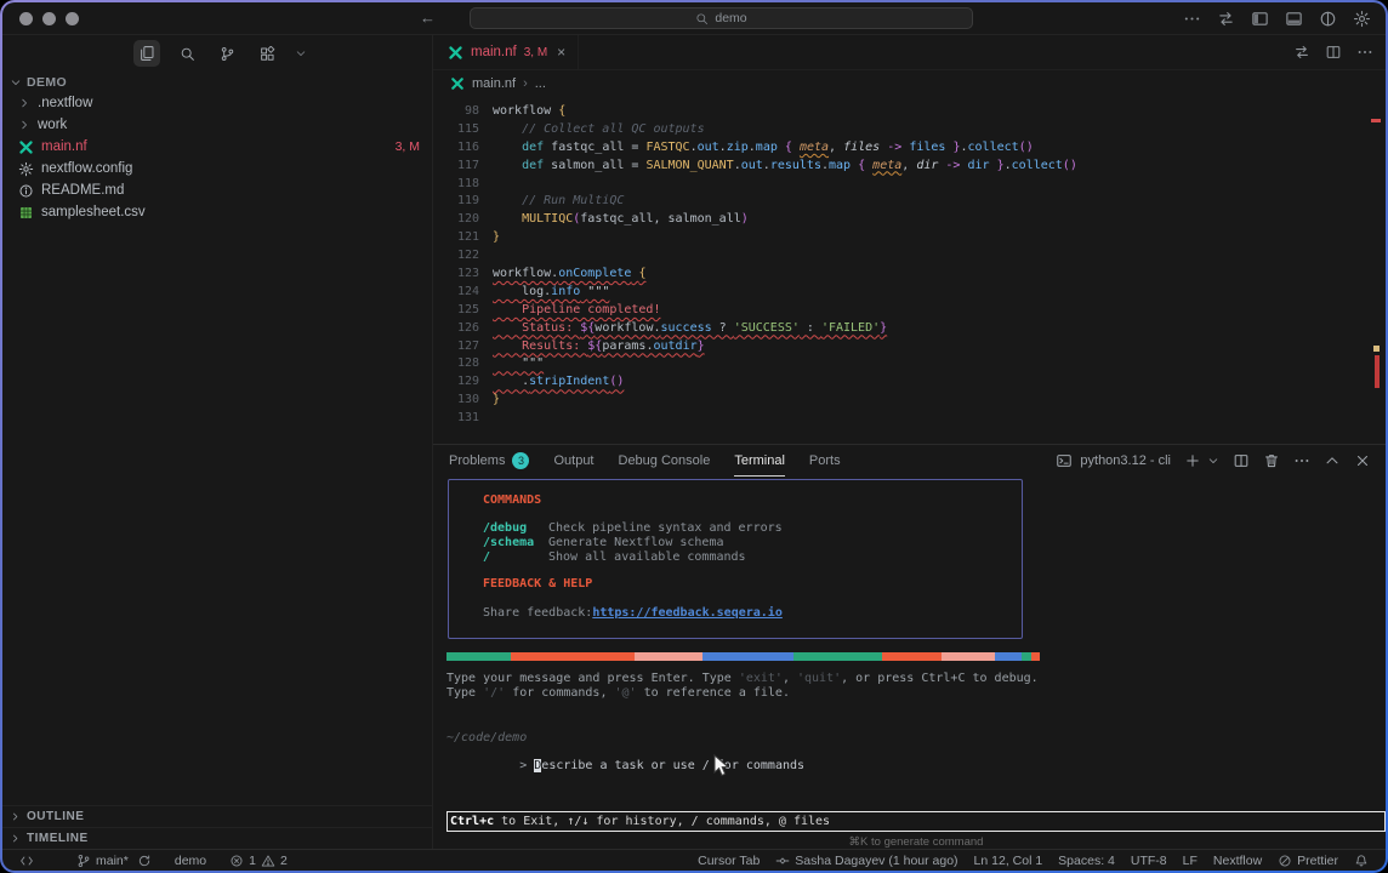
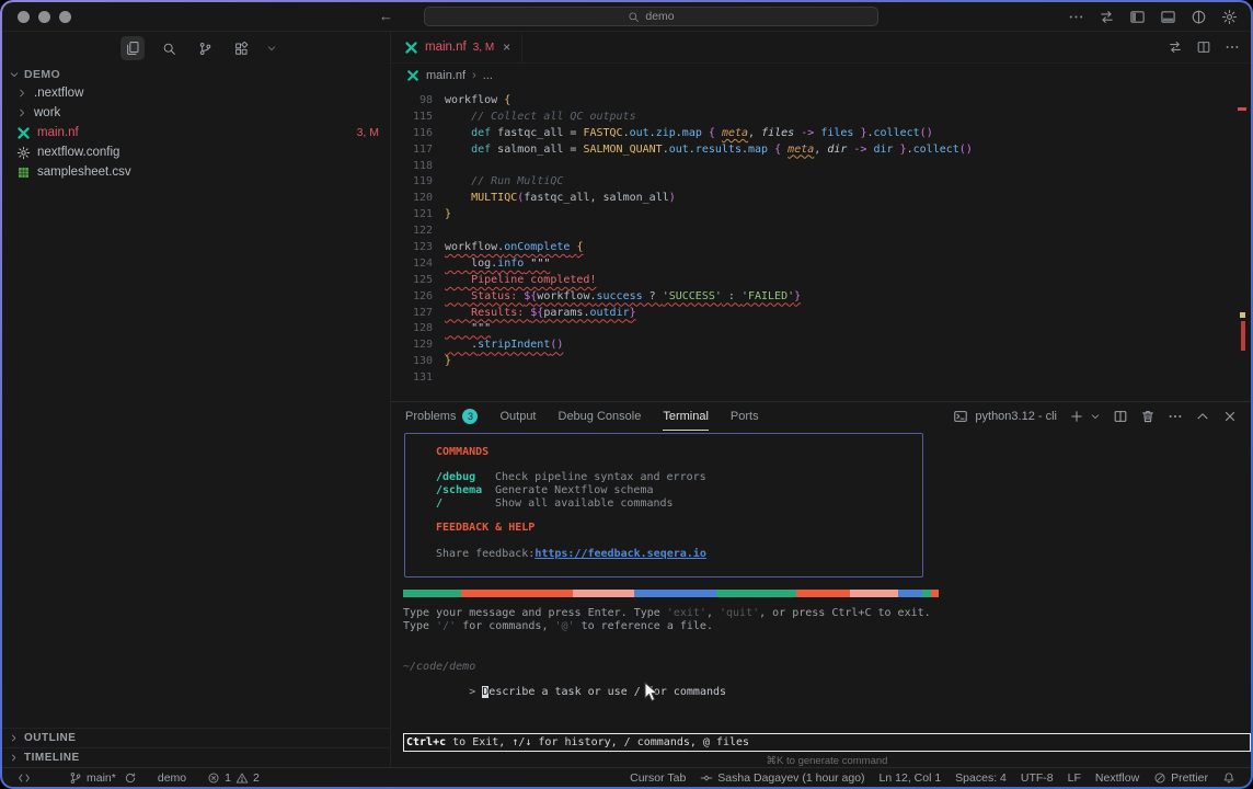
  ←
  demo
  DEMO
  .nextflow
  work
  main.nf
  3, M
  nextflow.config
- README.md
  samplesheet.csv
  OUTLINE
  TIMELINE
  main.nf
  3, M
  ×
  main.nf
  ›
  ...
  98
  workflow {
  115
  // Collect all QC outputs
  116
  def fastqc_all = FASTQC.out.zip.map { meta, files -> files }.collect()
  117
  def salmon_all = SALMON_QUANT.out.results.map { meta, dir -> dir }.collect()
  118
  119
  // Run MultiQC
  120
  MULTIQC(fastqc_all, salmon_all)
  121
  }
  122
  123
  workflow.onComplete {
  124
  log.info """
  125
  Pipeline completed!
  126
  Status: ${workflow.success ? 'SUCCESS' : 'FAILED'}
  127
  Results: ${params.outdir}
  128
  """
  129
  .stripIndent()
  130
  }
  131
  Problems
  3
  Output
  Debug Console
  Terminal
  Ports
  python3.12 - cli
  COMMANDS
  /debug
  Check pipeline syntax and errors
  /schema
  Generate Nextflow schema
  /
  Show all available commands
  FEEDBACK & HELP
  Share feedback:
  https://feedback.seqera.io
- Type your message and press Enter. Type 'exit', 'quit', or press Ctrl+C to debug.
+ Type your message and press Enter. Type 'exit', 'quit', or press Ctrl+C to exit.
  Type '/' for commands, '@' to reference a file.
  ~/code/demo
  > Describe a task or use /or commands
  Ctrl+c
  to Exit, ↑/↓ for history, / commands, @ files
  ⌘K to generate command
  main*
  demo
  1
  2
  Cursor Tab
  Sasha Dagayev (1 hour ago)
  Ln 12, Col 1
  Spaces: 4
  UTF-8
  LF
  Nextflow
  Prettier
